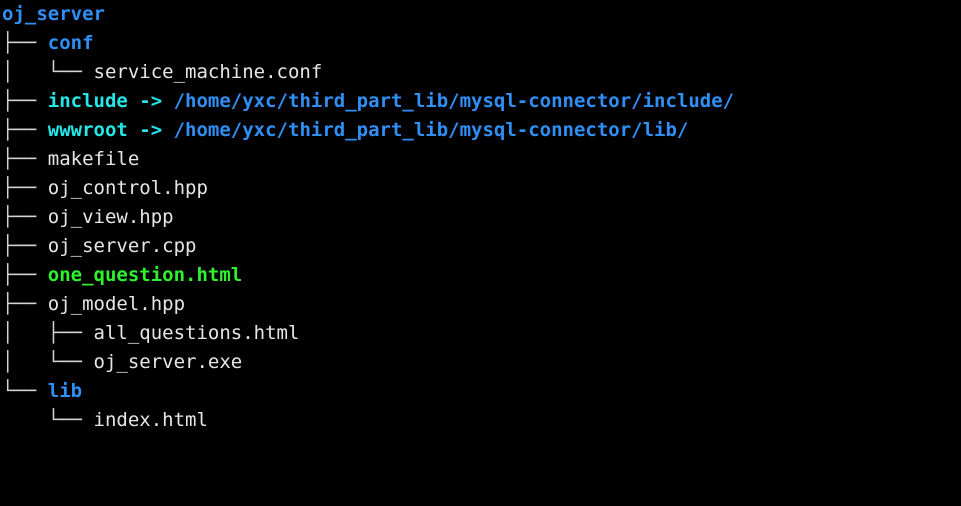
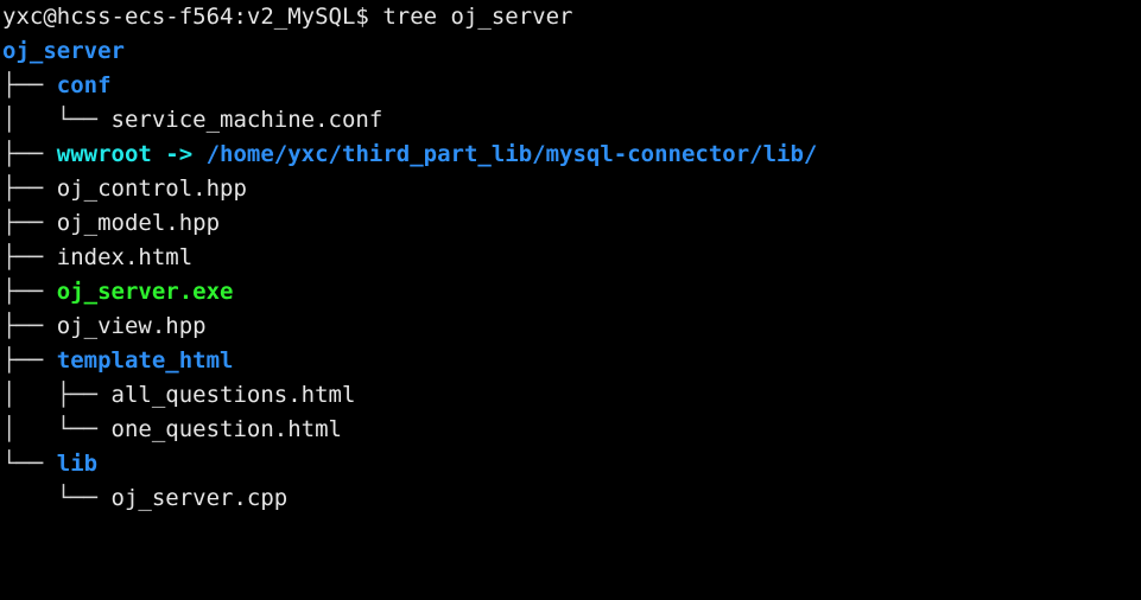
+ yxc@hcss-ecs-f564:v2_MySQL$ tree oj_server
  oj_server
  ├── conf
  │ └── service_machine.conf
- ├── include -> /home/yxc/third_part_lib/mysql-connector/include/
  ├── wwwroot -> /home/yxc/third_part_lib/mysql-connector/lib/
- ├── makefile
  ├── oj_control.hpp
- ├── oj_view.hpp
+ ├── oj_model.hpp
- ├── oj_server.cpp
+ ├── index.html
- ├── one_question.html
+ ├── oj_server.exe
- ├── oj_model.hpp
+ ├── oj_view.hpp
+ ├── template_html
  │ ├── all_questions.html
- │ └── oj_server.exe
+ │ └── one_question.html
  └── lib
- └── index.html
+ └── oj_server.cpp
